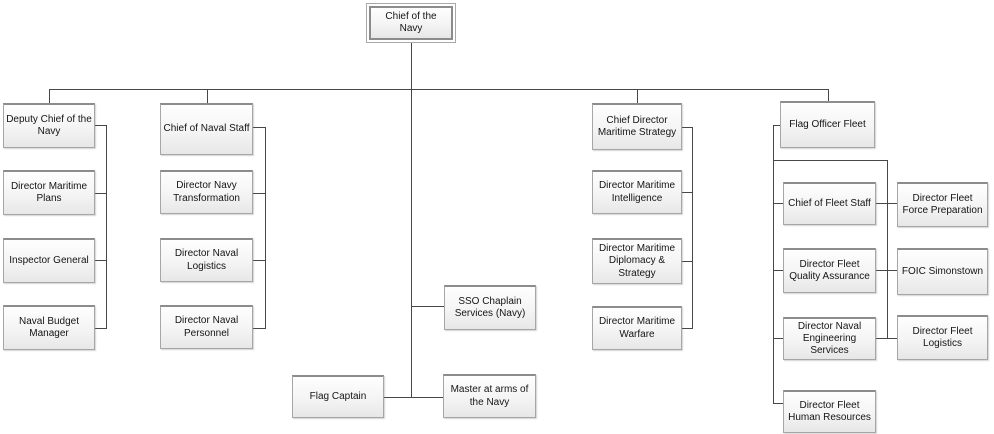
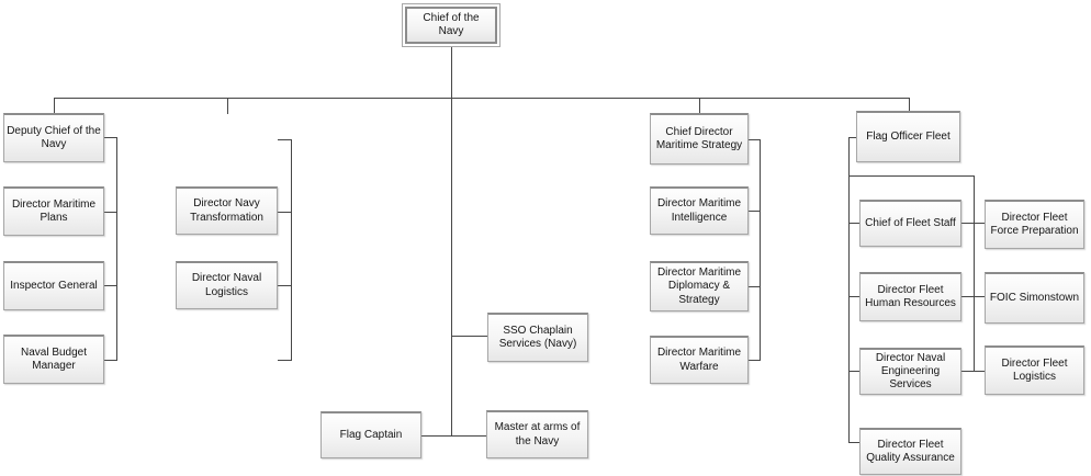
  Chief of the Navy
  Deputy Chief of the Navy
  Director Maritime Plans
  Inspector General
  Naval Budget Manager
- Chief of Naval Staff
  Director Navy Transformation
  Director Naval Logistics
- Director Naval Personnel
  SSO Chaplain Services (Navy)
  Flag Captain
  Master at arms of the Navy
  Chief Director Maritime Strategy
  Director Maritime Intelligence
  Director Maritime Diplomacy & Strategy
  Director Maritime Warfare
  Flag Officer Fleet
  Chief of Fleet Staff
- Director Fleet Quality Assurance
+ Director Fleet Human Resources
  Director Naval Engineering Services
- Director Fleet Human Resources
+ Director Fleet Quality Assurance
  Director Fleet Force Preparation
  FOIC Simonstown
  Director Fleet Logistics
